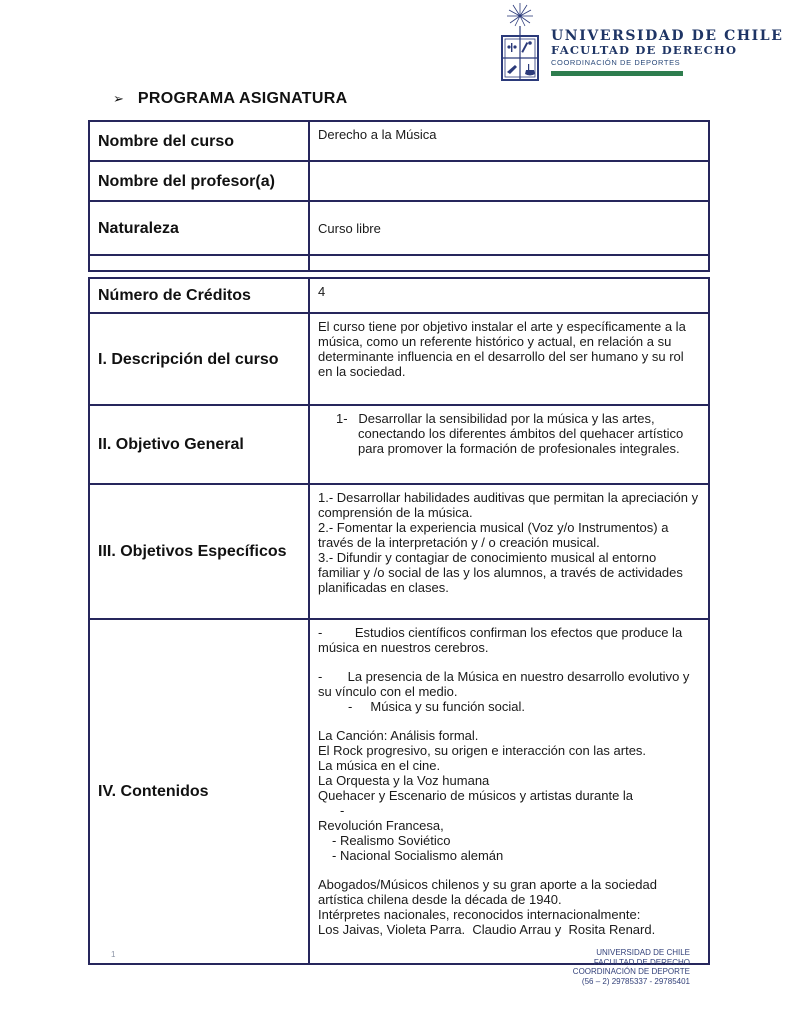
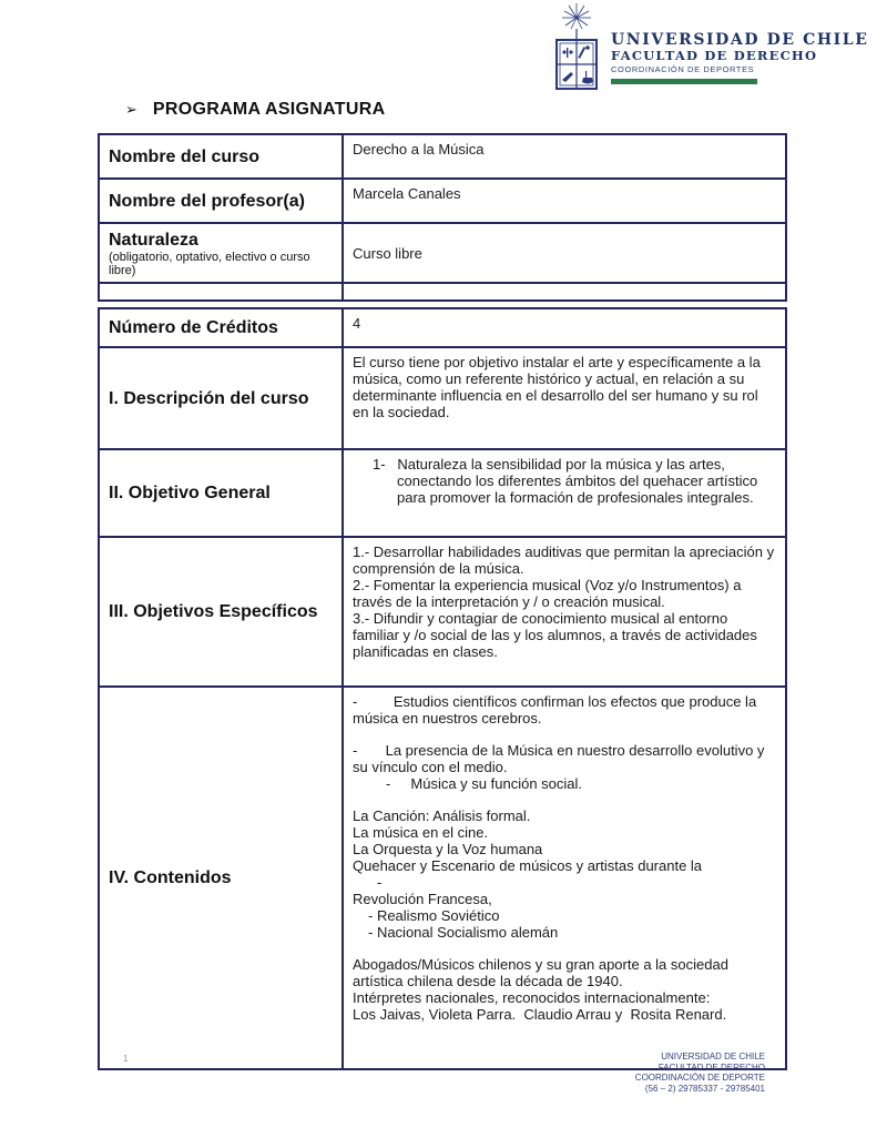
  UNIVERSIDAD DE CHILE
  FACULTAD DE DERECHO
  COORDINACIÓN DE DEPORTES
  ➢
  PROGRAMA ASIGNATURA
  Nombre del curso
  Derecho a la Música
  Nombre del profesor(a)
+ Marcela Canales
  Naturaleza
+ (obligatorio, optativo, electivo o curso libre)
  Curso libre
  Número de Créditos
  4
  I. Descripción del curso
  El curso tiene por objetivo instalar el arte y específicamente a la música, como un referente histórico y actual, en relación a su determinante influencia en el desarrollo del ser humano y su rol en la sociedad.
  II. Objetivo General
- 1- Desarrollar la sensibilidad por la música y las artes, conectando los diferentes ámbitos del quehacer artístico para promover la formación de profesionales integrales.
+ 1- Naturaleza la sensibilidad por la música y las artes, conectando los diferentes ámbitos del quehacer artístico para promover la formación de profesionales integrales.
  III. Objetivos Específicos
  1.- Desarrollar habilidades auditivas que permitan la apreciación y comprensión de la música.
  2.- Fomentar la experiencia musical (Voz y/o Instrumentos) a través de la interpretación y / o creación musical.
  3.- Difundir y contagiar de conocimiento musical al entorno familiar y /o social de las y los alumnos, a través de actividades planificadas en clases.
  IV. Contenidos
  - Estudios científicos confirman los efectos que produce la música en nuestros cerebros.
  - La presencia de la Música en nuestro desarrollo evolutivo y su vínculo con el medio.
  - Música y su función social.
  La Canción: Análisis formal.
- El Rock progresivo, su origen e interacción con las artes.
  La música en el cine.
  La Orquesta y la Voz humana
  Quehacer y Escenario de músicos y artistas durante la
  -
  Revolución Francesa,
  - Realismo Soviético
  - Nacional Socialismo alemán
  Abogados/Músicos chilenos y su gran aporte a la sociedad artística chilena desde la década de 1940.
  Intérpretes nacionales, reconocidos internacionalmente:
  Los Jaivas, Violeta Parra. Claudio Arrau y Rosita Renard.
  1
  UNIVERSIDAD DE CHILE
  FACULTAD DE DERECHO
  COORDINACIÓN DE DEPORTE
  (56 – 2) 29785337 - 29785401
